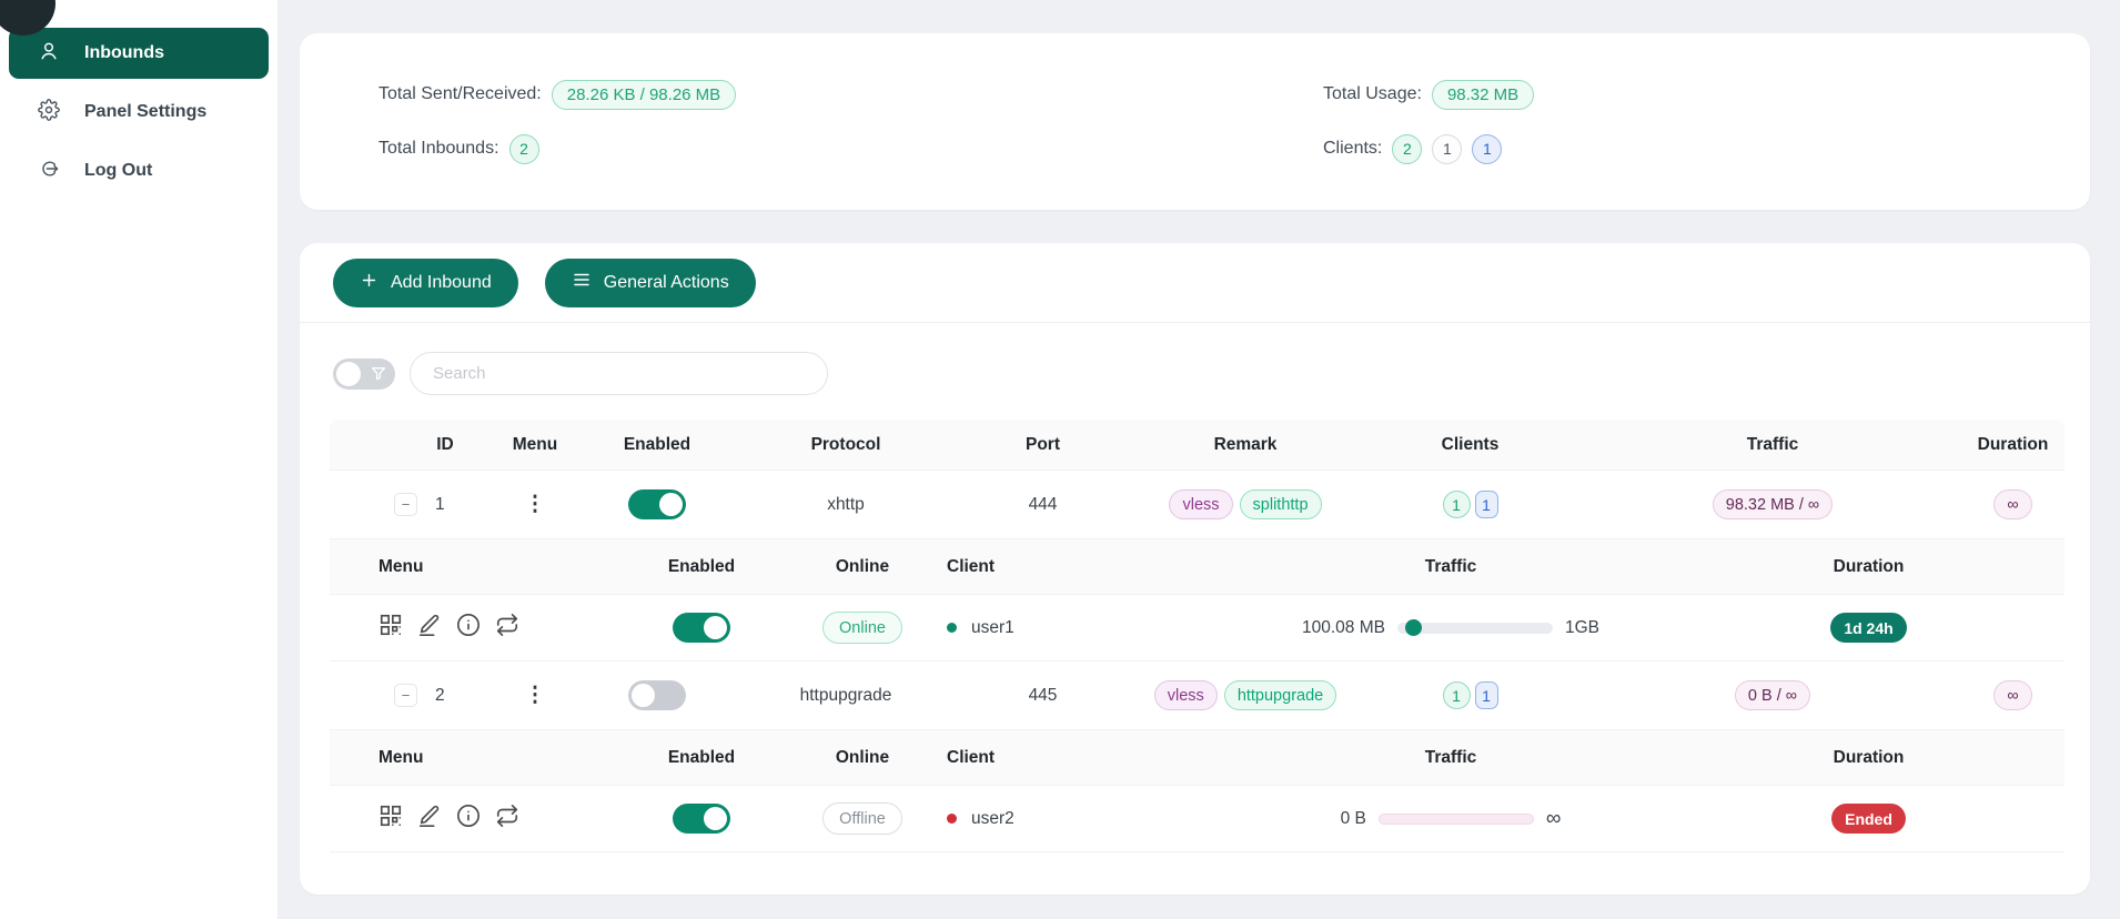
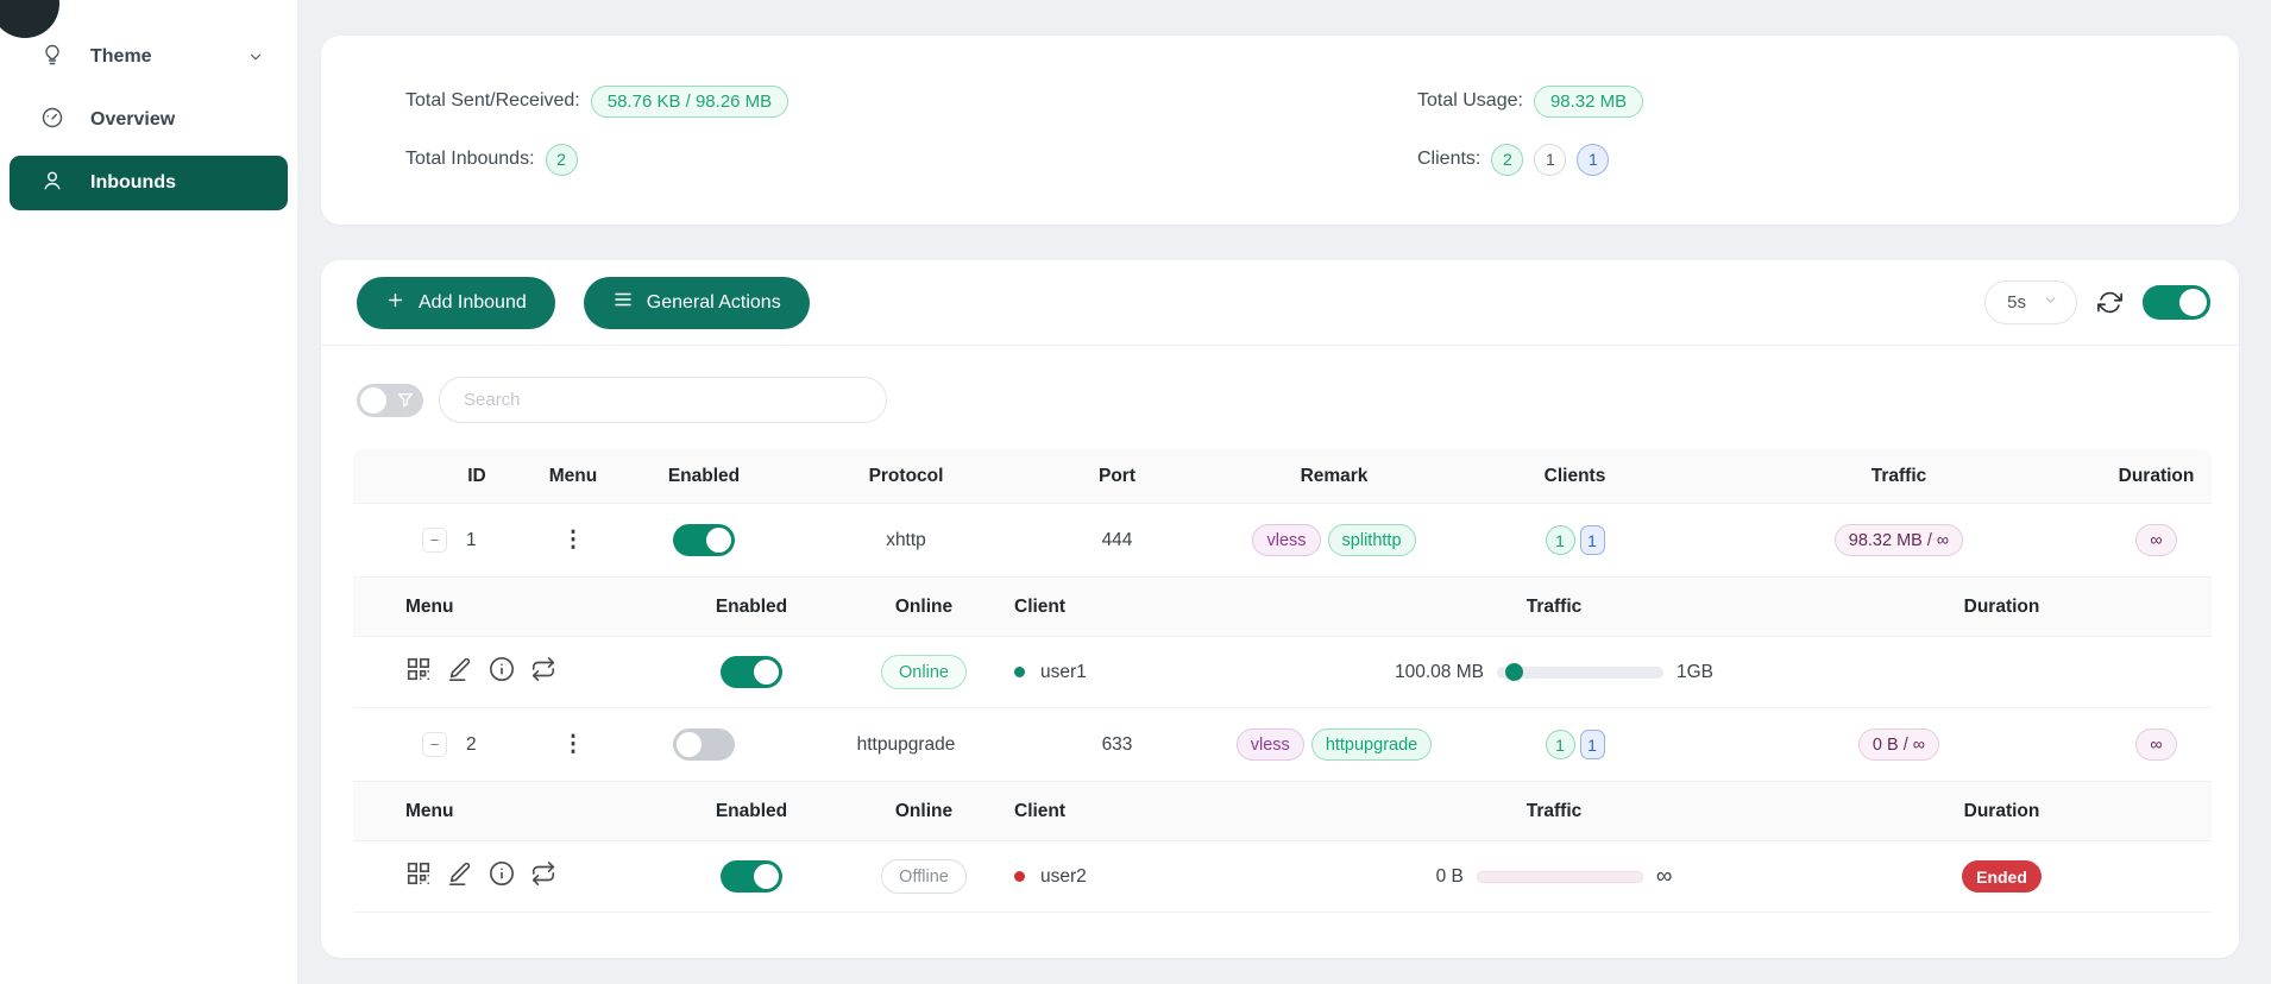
+ Theme
+ Overview
  Inbounds
- Panel Settings
- Log Out
  Total Sent/Received:
- 28.26 KB / 98.26 MB
+ 58.76 KB / 98.26 MB
  Total Inbounds:
  2
  Total Usage:
  98.32 MB
  Clients:
  2
  1
  1
  Add Inbound
  General Actions
+ 5s
  Search
  ID
  Menu
  Enabled
  Protocol
  Port
  Remark
  Clients
  Traffic
  Duration
  −
  1
  ⋮
  xhttp
  444
  vless
  splithttp
  1
  1
  98.32 MB / ∞
  ∞
  Menu
  Enabled
  Online
  Client
  Traffic
  Duration
  Online
  user1
  100.08 MB
  1GB
- 1d 24h
  −
  2
  ⋮
  httpupgrade
- 445
+ 633
  vless
  httpupgrade
  1
  1
  0 B / ∞
  ∞
  Menu
  Enabled
  Online
  Client
  Traffic
  Duration
  Offline
  user2
  0 B
  ∞
  Ended
